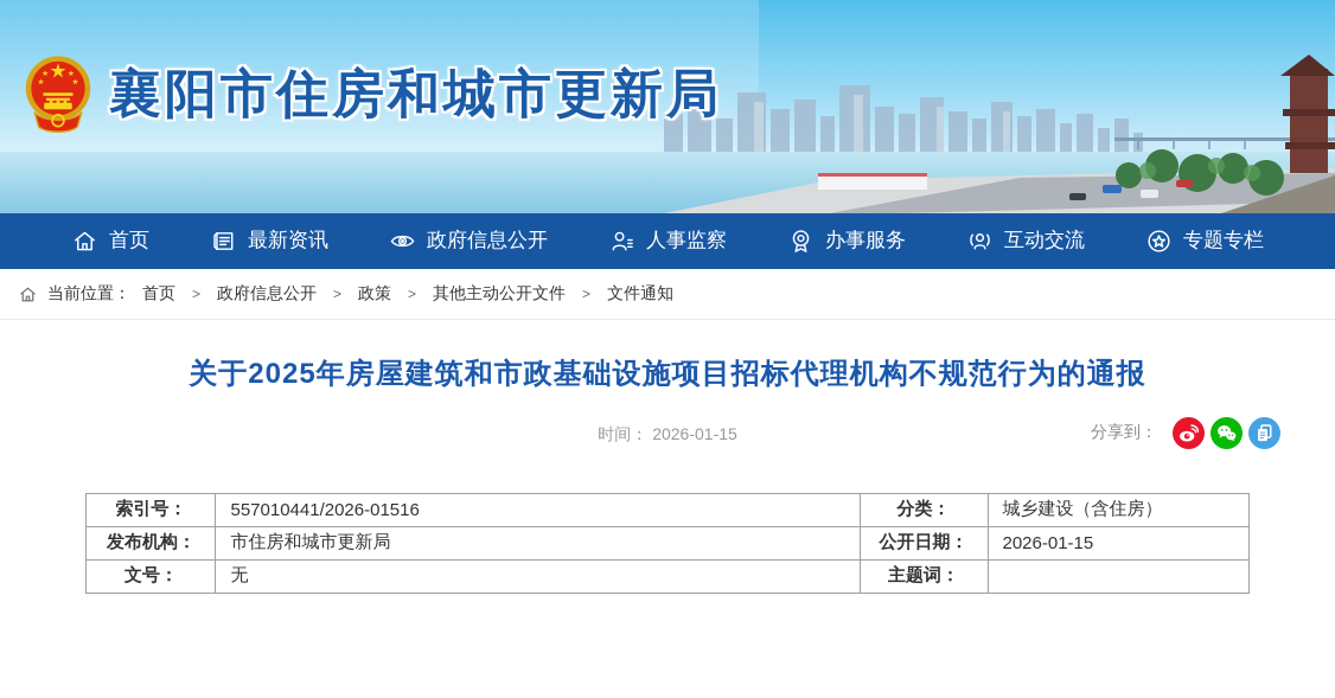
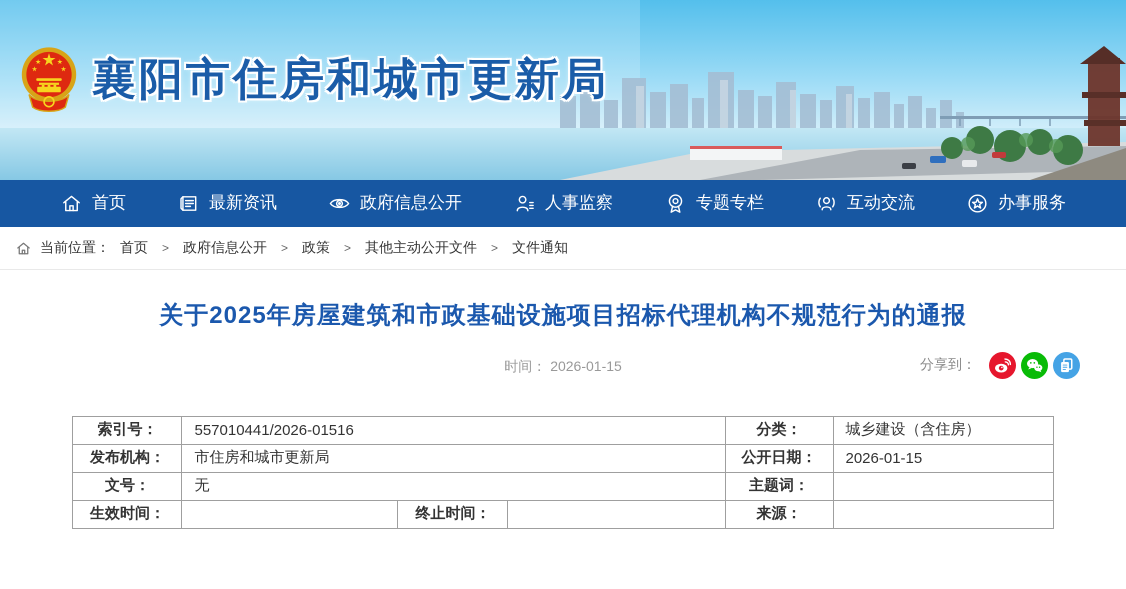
  襄阳市住房和城市更新局
  首页
  最新资讯
  政府信息公开
  人事监察
- 办事服务
+ 专题专栏
  互动交流
- 专题专栏
+ 办事服务
  当前位置：
  首页
  >
  政府信息公开
  >
  政策
  >
  其他主动公开文件
  >
  文件通知
  关于2025年房屋建筑和市政基础设施项目招标代理机构不规范行为的通报
  时间： 2026-01-15
  分享到：
  索引号：	557010441/2026-01516	分类：	城乡建设（含住房）
  发布机构：	市住房和城市更新局	公开日期：	2026-01-15
  文号：	无	主题词：
+ 生效时间：		终止时间：		来源：
